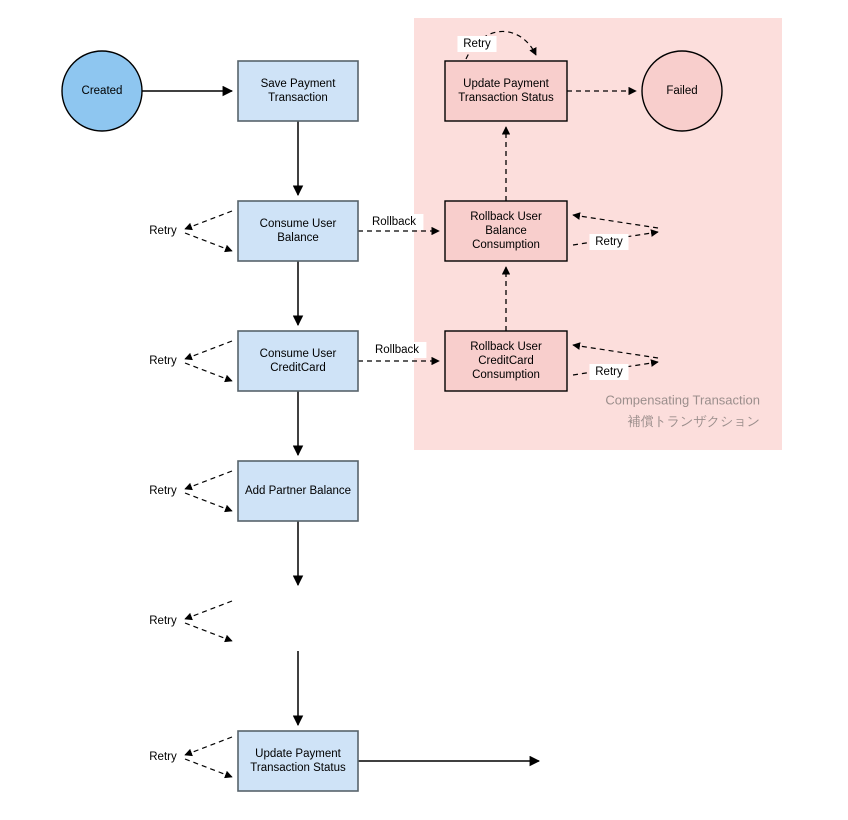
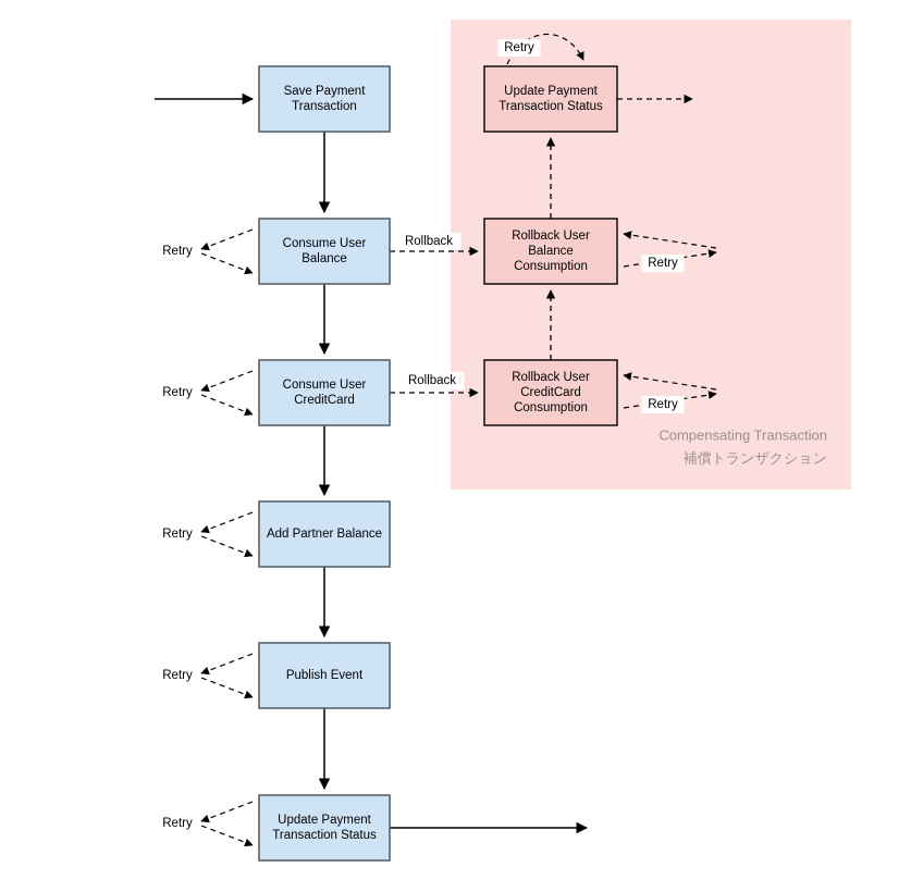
  Compensating Transaction
  補償トランザクション
  Retry
  Retry
  Retry
  Retry
  Retry
  Retry
  Retry
  Retry
- Created
  Save Payment
  Transaction
  Consume User
  Balance
  Consume User
  CreditCard
  Add Partner Balance
+ Publish Event
  Update Payment
  Transaction Status
  Update Payment
  Transaction Status
- Failed
  Rollback User
  Balance
  Consumption
  Rollback User
  CreditCard
  Consumption
  Rollback
  Rollback
